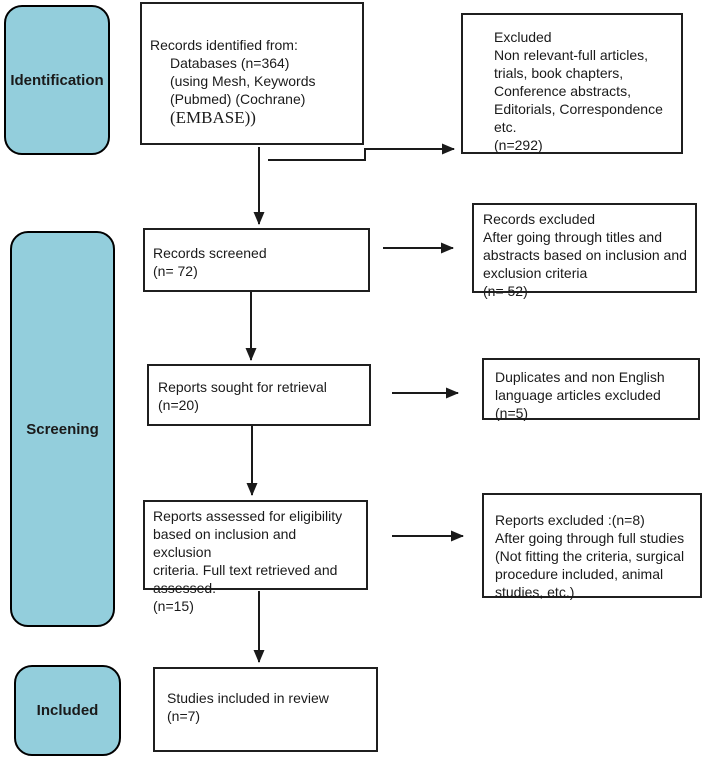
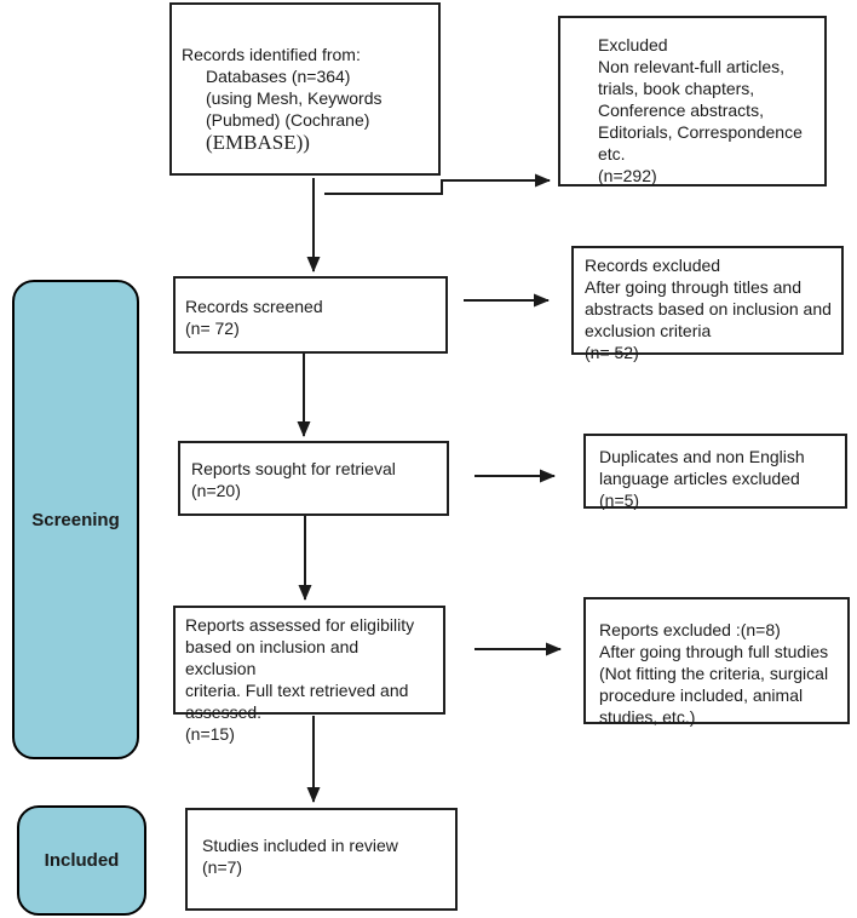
- Identification
  Screening
  Included
  Records identified from:
  Databases (n=364)
  (using Mesh, Keywords
  (Pubmed) (Cochrane)
  (EMBASE))
  Excluded
  Non relevant-full articles,
  trials, book chapters,
  Conference abstracts,
  Editorials, Correspondence
  etc.
  (n=292)
  Records screened
  (n= 72)
  Records excluded
  After going through titles and
  abstracts based on inclusion and
  exclusion criteria
  (n= 52)
  Reports sought for retrieval
  (n=20)
  Duplicates and non English
  language articles excluded
  (n=5)
  Reports assessed for eligibility
  based on inclusion and exclusion
  criteria. Full text retrieved and
  assessed.
  (n=15)
  Reports excluded :(n=8)
  After going through full studies
  (Not fitting the criteria, surgical
  procedure included, animal
  studies, etc.)
  Studies included in review
  (n=7)
